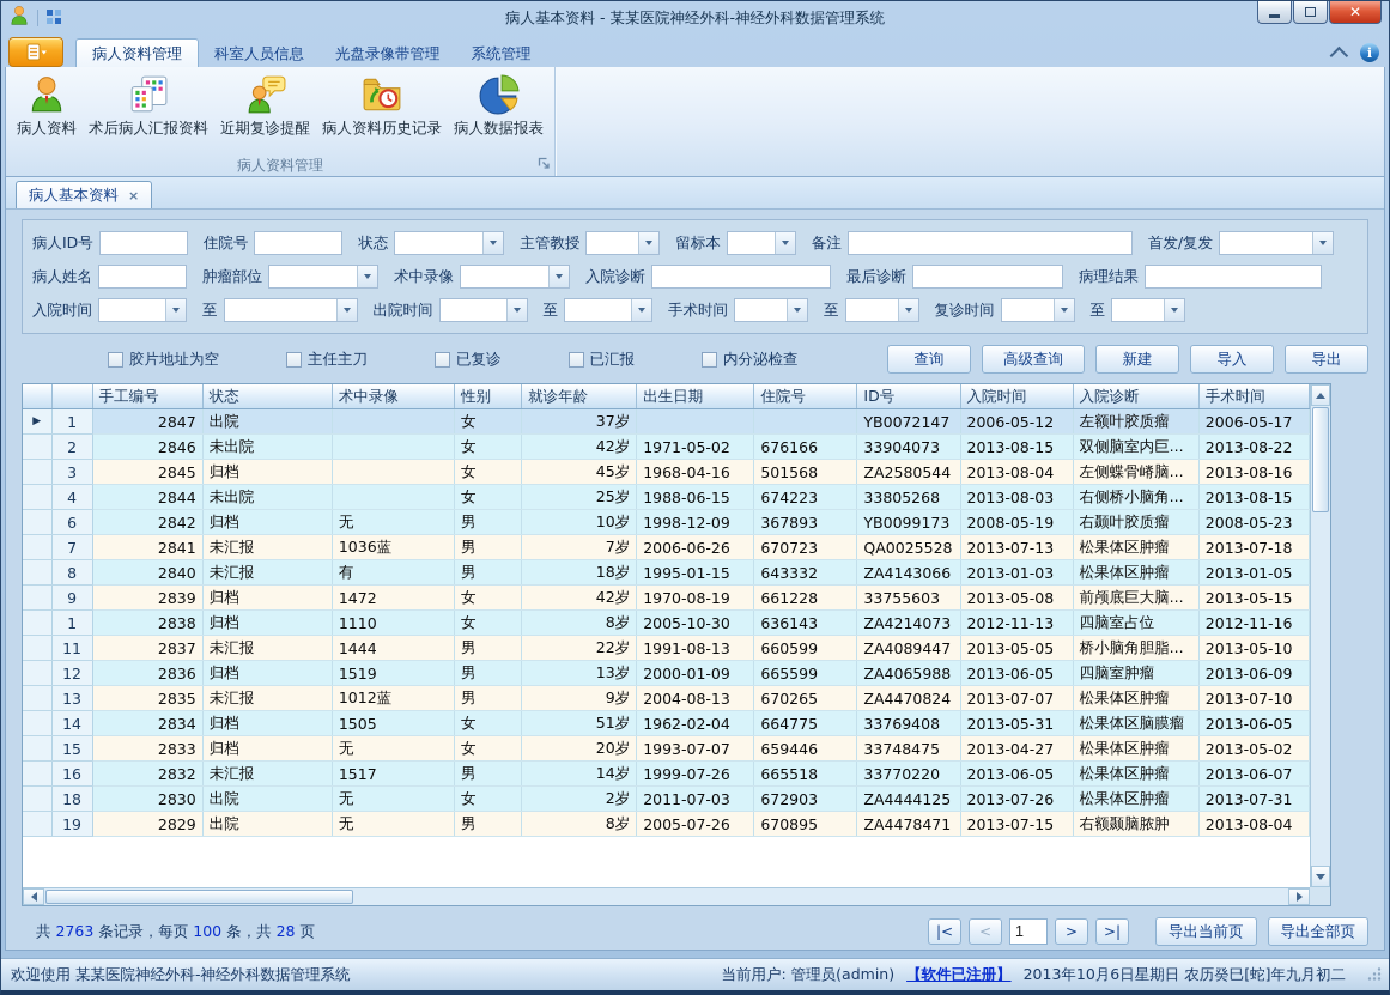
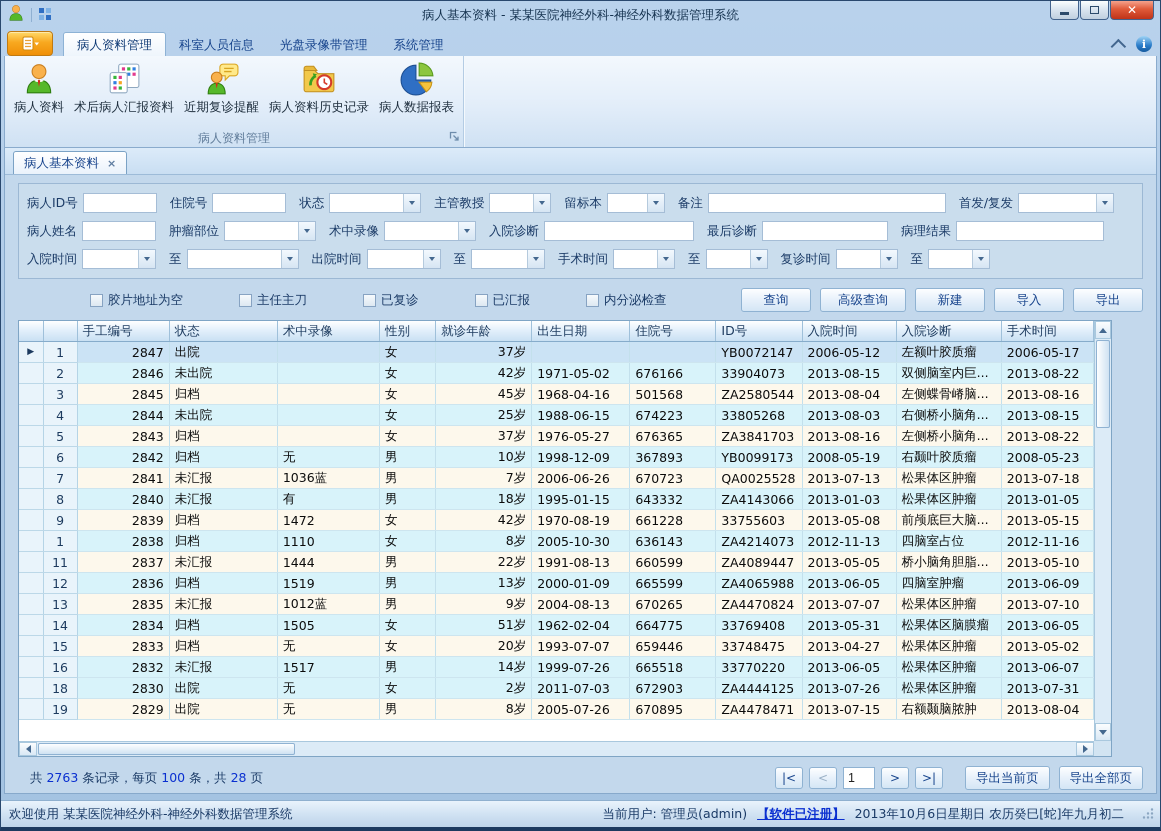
  病人基本资料 - 某某医院神经外科-神经外科数据管理系统
  ✕
  病人资料管理
  科室人员信息
  光盘录像带管理
  系统管理
  i
  病人资料
  术后病人汇报资料
  近期复诊提醒
  病人资料历史记录
  病人数据报表
  病人资料管理
  病人基本资料
  ×
  病人ID号
  住院号
  状态
  主管教授
  留标本
  备注
  首发/复发
  病人姓名
  肿瘤部位
  术中录像
  入院诊断
  最后诊断
  病理结果
  入院时间
  至
  出院时间
  至
  手术时间
  至
  复诊时间
  至
  胶片地址为空
  主任主刀
  已复诊
  已汇报
  内分泌检查
  查询
  高级查询
  新建
  导入
  导出
  		手工编号	状态	术中录像	性别	就诊年龄	出生日期	住院号	ID号	入院时间	入院诊断	手术时间
  ▶	1	2847	出院		女	37岁			YB0072147	2006-05-12	左额叶胶质瘤	2006-05-17
  	2	2846	未出院		女	42岁	1971-05-02	676166	33904073	2013-08-15	双侧脑室内巨...	2013-08-22
  	3	2845	归档		女	45岁	1968-04-16	501568	ZA2580544	2013-08-04	左侧蝶骨嵴脑...	2013-08-16
  	4	2844	未出院		女	25岁	1988-06-15	674223	33805268	2013-08-03	右侧桥小脑角...	2013-08-15
+ 	5	2843	归档		女	37岁	1976-05-27	676365	ZA3841703	2013-08-16	左侧桥小脑角...	2013-08-22
  	6	2842	归档	无	男	10岁	1998-12-09	367893	YB0099173	2008-05-19	右颞叶胶质瘤	2008-05-23
  	7	2841	未汇报	1036蓝	男	7岁	2006-06-26	670723	QA0025528	2013-07-13	松果体区肿瘤	2013-07-18
  	8	2840	未汇报	有	男	18岁	1995-01-15	643332	ZA4143066	2013-01-03	松果体区肿瘤	2013-01-05
  	9	2839	归档	1472	女	42岁	1970-08-19	661228	33755603	2013-05-08	前颅底巨大脑...	2013-05-15
  	1	2838	归档	1110	女	8岁	2005-10-30	636143	ZA4214073	2012-11-13	四脑室占位	2012-11-16
  	11	2837	未汇报	1444	男	22岁	1991-08-13	660599	ZA4089447	2013-05-05	桥小脑角胆脂...	2013-05-10
  	12	2836	归档	1519	男	13岁	2000-01-09	665599	ZA4065988	2013-06-05	四脑室肿瘤	2013-06-09
  	13	2835	未汇报	1012蓝	男	9岁	2004-08-13	670265	ZA4470824	2013-07-07	松果体区肿瘤	2013-07-10
  	14	2834	归档	1505	女	51岁	1962-02-04	664775	33769408	2013-05-31	松果体区脑膜瘤	2013-06-05
  	15	2833	归档	无	女	20岁	1993-07-07	659446	33748475	2013-04-27	松果体区肿瘤	2013-05-02
  	16	2832	未汇报	1517	男	14岁	1999-07-26	665518	33770220	2013-06-05	松果体区肿瘤	2013-06-07
  	18	2830	出院	无	女	2岁	2011-07-03	672903	ZA4444125	2013-07-26	松果体区肿瘤	2013-07-31
  	19	2829	出院	无	男	8岁	2005-07-26	670895	ZA4478471	2013-07-15	右额颞脑脓肿	2013-08-04
  共 2763 条记录，每页 100 条，共 28 页
  |<
  <
  1
  >
  >|
  导出当前页
  导出全部页
  欢迎使用 某某医院神经外科-神经外科数据管理系统
  当前用户: 管理员(admin)
  【软件已注册】
  2013年10月6日星期日 农历癸巳[蛇]年九月初二
